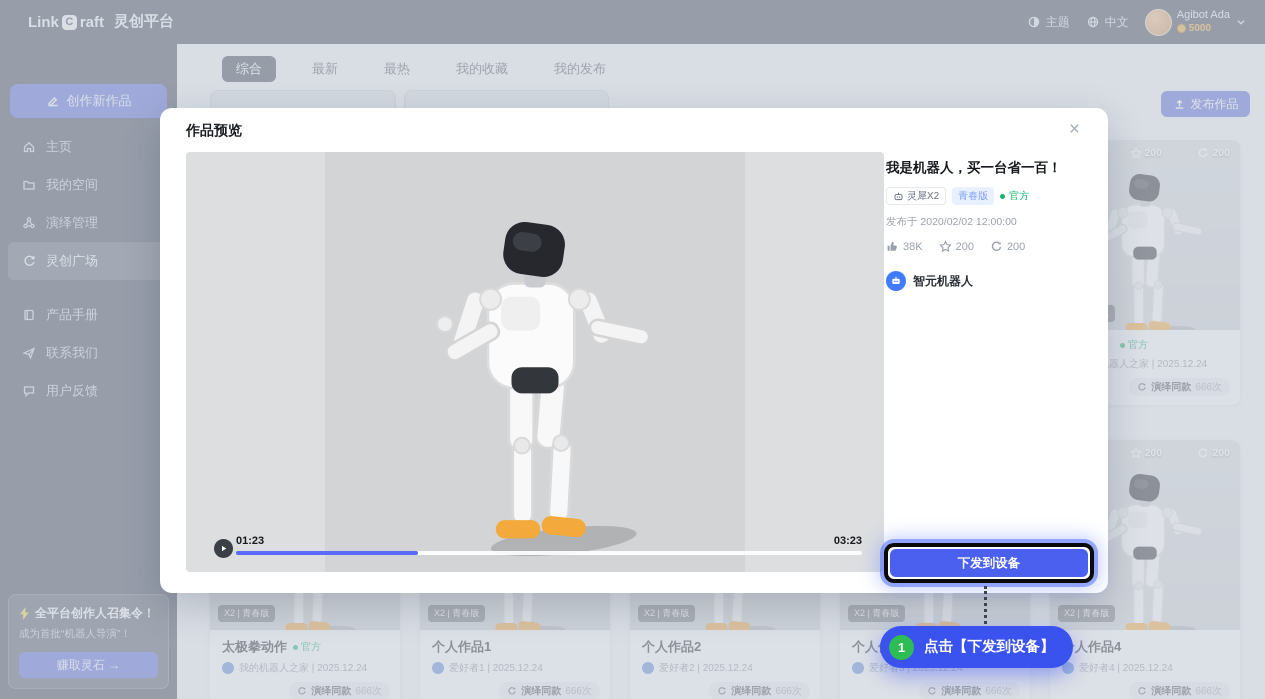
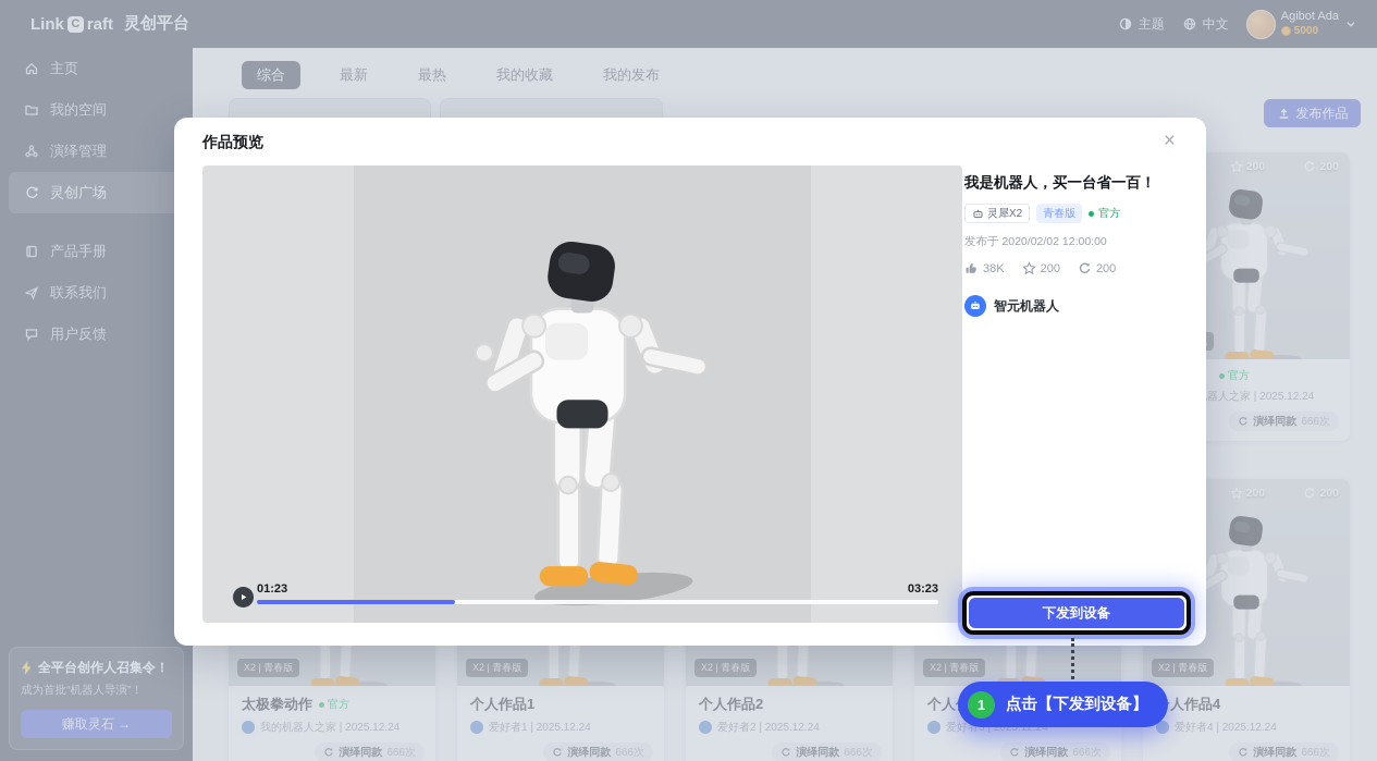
  Link
  C
  raft
  灵创平台
  主题
  中文
  Agibot Ada
  5000
- 创作新作品
  主页
  我的空间
  演绎管理
  灵创广场
  产品手册
  联系我们
  用户反馈
  全平台创作人召集令！
  成为首批“机器人导演”！
  赚取灵石 →
  综合
  最新
  最热
  我的收藏
  我的发布
  发布作品
  200
  200
  官方
  器人之家 | 2025.12.24
  演绎同款
  666次
  X2 | 青春版
  太极拳动作
  官方
  我的机器人之家 | 2025.12.24
  演绎同款
  666次
  X2 | 青春版
  个人作品1
  爱好者1 | 2025.12.24
  演绎同款
  666次
  X2 | 青春版
  个人作品2
  爱好者2 | 2025.12.24
  演绎同款
  666次
  X2 | 青春版
  爱好者3 | 2025.12.24
  演绎同款
  666次
  200
  200
  X2 | 青春版
  人作品4
  爱好者4 | 2025.12.24
  演绎同款
  666次
  作品预览
  ×
  01:23
  03:23
  我是机器人，买一台省一百！
  灵犀X2
  青春版
  官方
  发布于 2020/02/02 12:00:00
  38K
  200
  200
  智元机器人
  下发到设备
  1
  点击【下发到设备】
